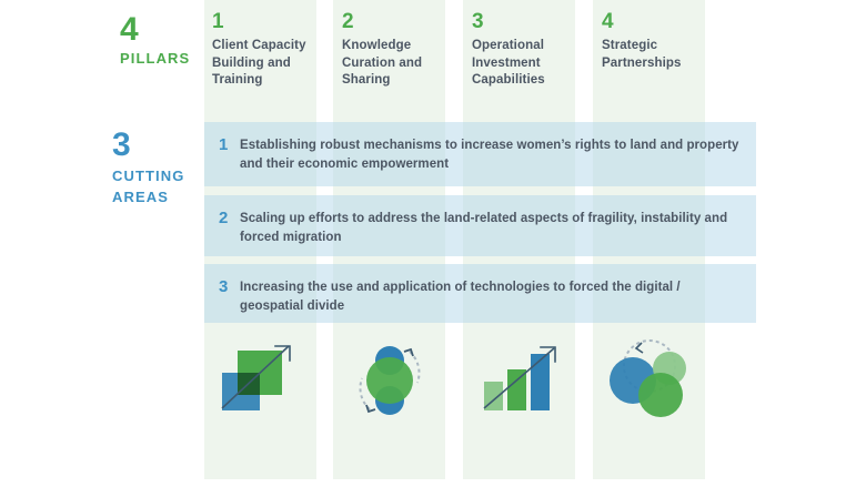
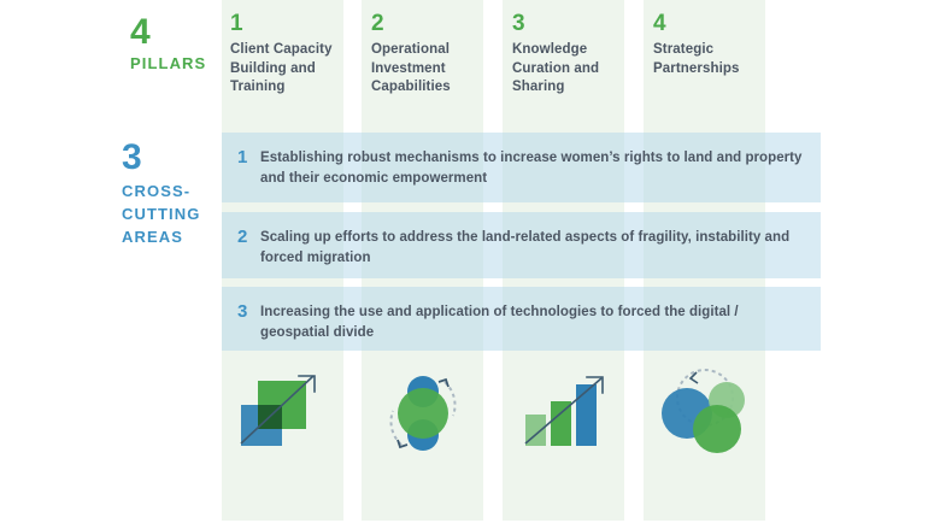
  4
  PILLARS
  3
+ CROSS-
  CUTTING
  AREAS
  1
  Client Capacity Building and Training
  2
- Knowledge Curation and Sharing
+ Operational Investment Capabilities
  3
- Operational Investment Capabilities
+ Knowledge Curation and Sharing
  4
  Strategic Partnerships
  1
  Establishing robust mechanisms to increase women’s rights to land and property and their economic empowerment
  2
  Scaling up efforts to address the land-related aspects of fragility, instability and forced migration
  3
  Increasing the use and application of technologies to forced the digital / geospatial divide
